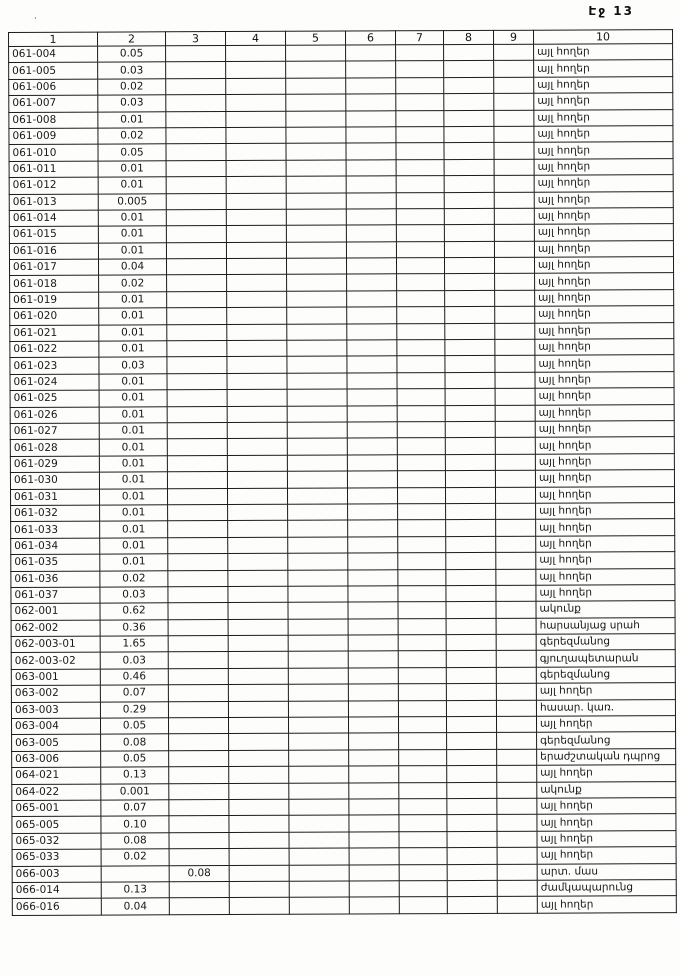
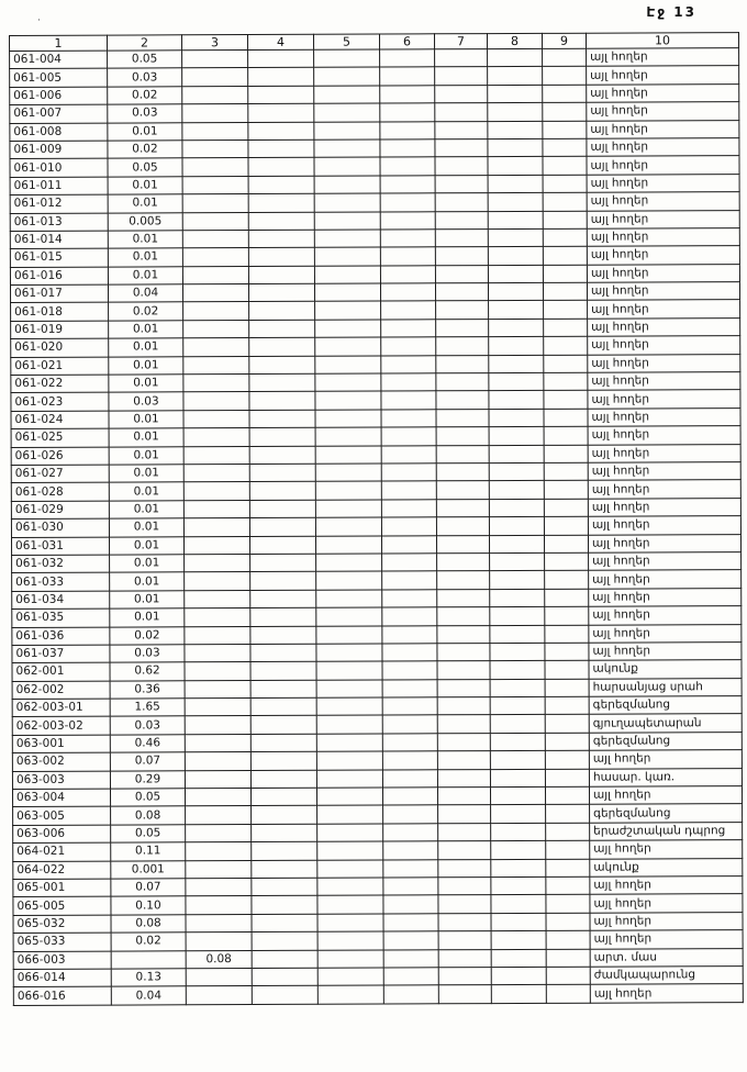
  ·
  Էջ 13
  1	2	3	4	5	6	7	8	9	10
  061-004	0.05								այլ հողեր
  061-005	0.03								այլ հողեր
  061-006	0.02								այլ հողեր
  061-007	0.03								այլ հողեր
  061-008	0.01								այլ հողեր
  061-009	0.02								այլ հողեր
  061-010	0.05								այլ հողեր
  061-011	0.01								այլ հողեր
  061-012	0.01								այլ հողեր
  061-013	0.005								այլ հողեր
  061-014	0.01								այլ հողեր
  061-015	0.01								այլ հողեր
  061-016	0.01								այլ հողեր
  061-017	0.04								այլ հողեր
  061-018	0.02								այլ հողեր
  061-019	0.01								այլ հողեր
  061-020	0.01								այլ հողեր
  061-021	0.01								այլ հողեր
  061-022	0.01								այլ հողեր
  061-023	0.03								այլ հողեր
  061-024	0.01								այլ հողեր
  061-025	0.01								այլ հողեր
  061-026	0.01								այլ հողեր
  061-027	0.01								այլ հողեր
  061-028	0.01								այլ հողեր
  061-029	0.01								այլ հողեր
  061-030	0.01								այլ հողեր
  061-031	0.01								այլ հողեր
  061-032	0.01								այլ հողեր
  061-033	0.01								այլ հողեր
  061-034	0.01								այլ հողեր
  061-035	0.01								այլ հողեր
  061-036	0.02								այլ հողեր
  061-037	0.03								այլ հողեր
  062-001	0.62								ակունք
  062-002	0.36								հարսանյաց սրահ
  062-003-01	1.65								գերեզմանոց
  062-003-02	0.03								գյուղապետարան
  063-001	0.46								գերեզմանոց
  063-002	0.07								այլ հողեր
  063-003	0.29								հասար. կառ.
  063-004	0.05								այլ հողեր
  063-005	0.08								գերեզմանոց
  063-006	0.05								երաժշտական դպրոց
- 064-021	0.13								այլ հողեր
+ 064-021	0.11								այլ հողեր
  064-022	0.001								ակունք
  065-001	0.07								այլ հողեր
  065-005	0.10								այլ հողեր
  065-032	0.08								այլ հողեր
  065-033	0.02								այլ հողեր
  066-003		0.08							արտ. մաս
  066-014	0.13								ժամկապարունց
  066-016	0.04								այլ հողեր
